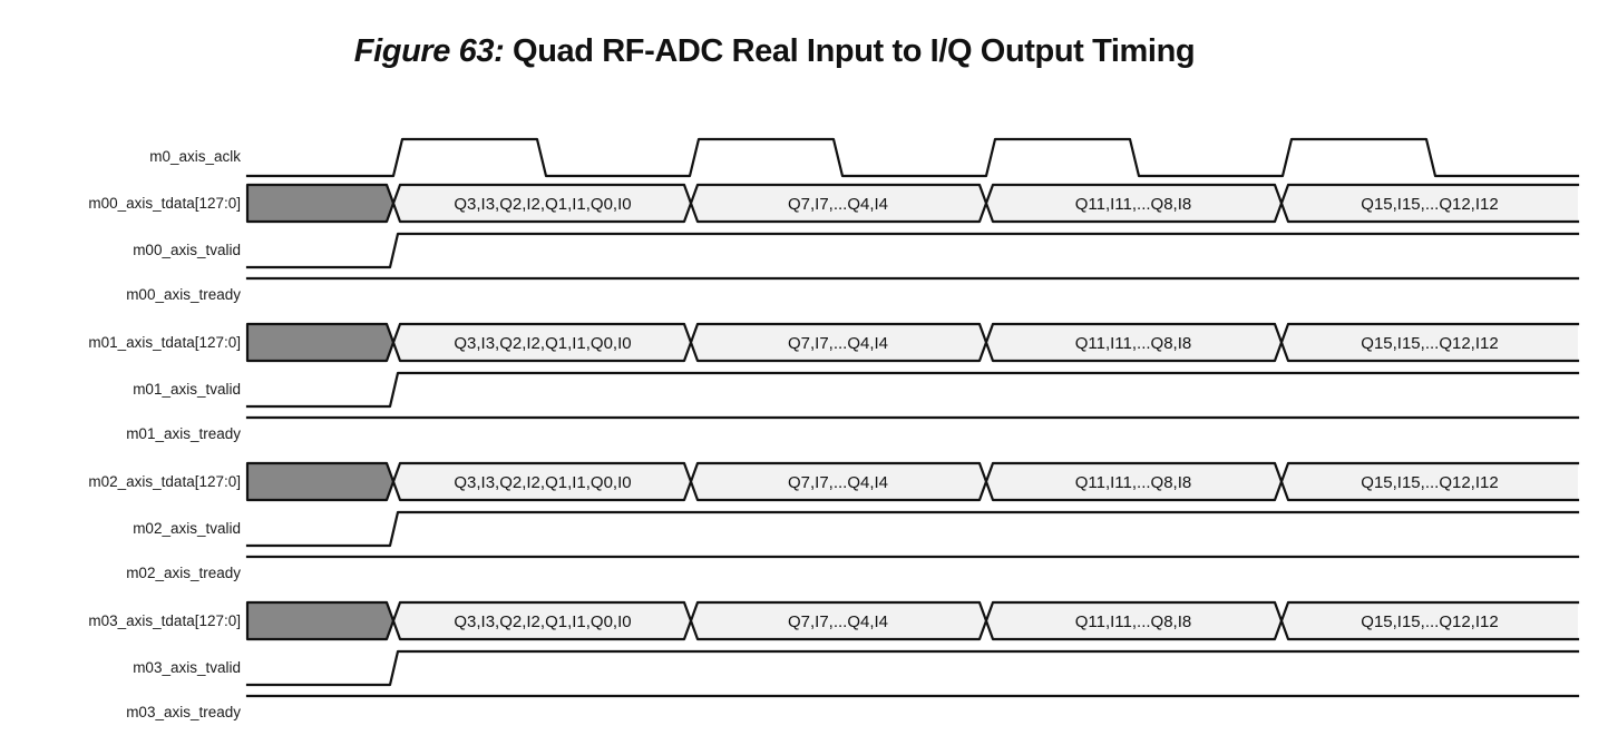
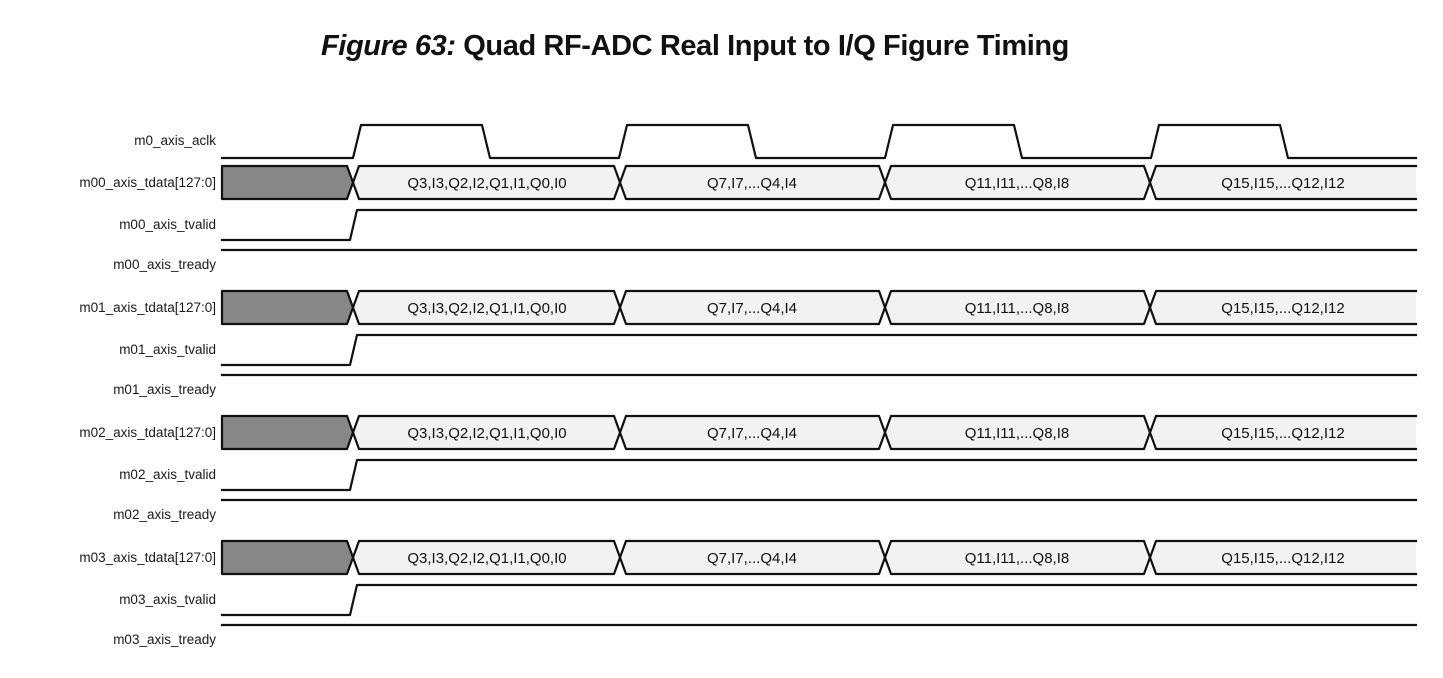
- Figure 63: Quad RF-ADC Real Input to I/Q Output Timing
+ Figure 63: Quad RF-ADC Real Input to I/Q Figure Timing
  m0_axis_aclk
  m00_axis_tdata[127:0]
  m00_axis_tvalid
  m00_axis_tready
  m01_axis_tdata[127:0]
  m01_axis_tvalid
  m01_axis_tready
  m02_axis_tdata[127:0]
  m02_axis_tvalid
  m02_axis_tready
  m03_axis_tdata[127:0]
  m03_axis_tvalid
  m03_axis_tready
  Q3,I3,Q2,I2,Q1,I1,Q0,I0
  Q7,I7,...Q4,I4
  Q11,I11,...Q8,I8
  Q15,I15,...Q12,I12
  Q3,I3,Q2,I2,Q1,I1,Q0,I0
  Q7,I7,...Q4,I4
  Q11,I11,...Q8,I8
  Q15,I15,...Q12,I12
  Q3,I3,Q2,I2,Q1,I1,Q0,I0
  Q7,I7,...Q4,I4
  Q11,I11,...Q8,I8
  Q15,I15,...Q12,I12
  Q3,I3,Q2,I2,Q1,I1,Q0,I0
  Q7,I7,...Q4,I4
  Q11,I11,...Q8,I8
  Q15,I15,...Q12,I12
